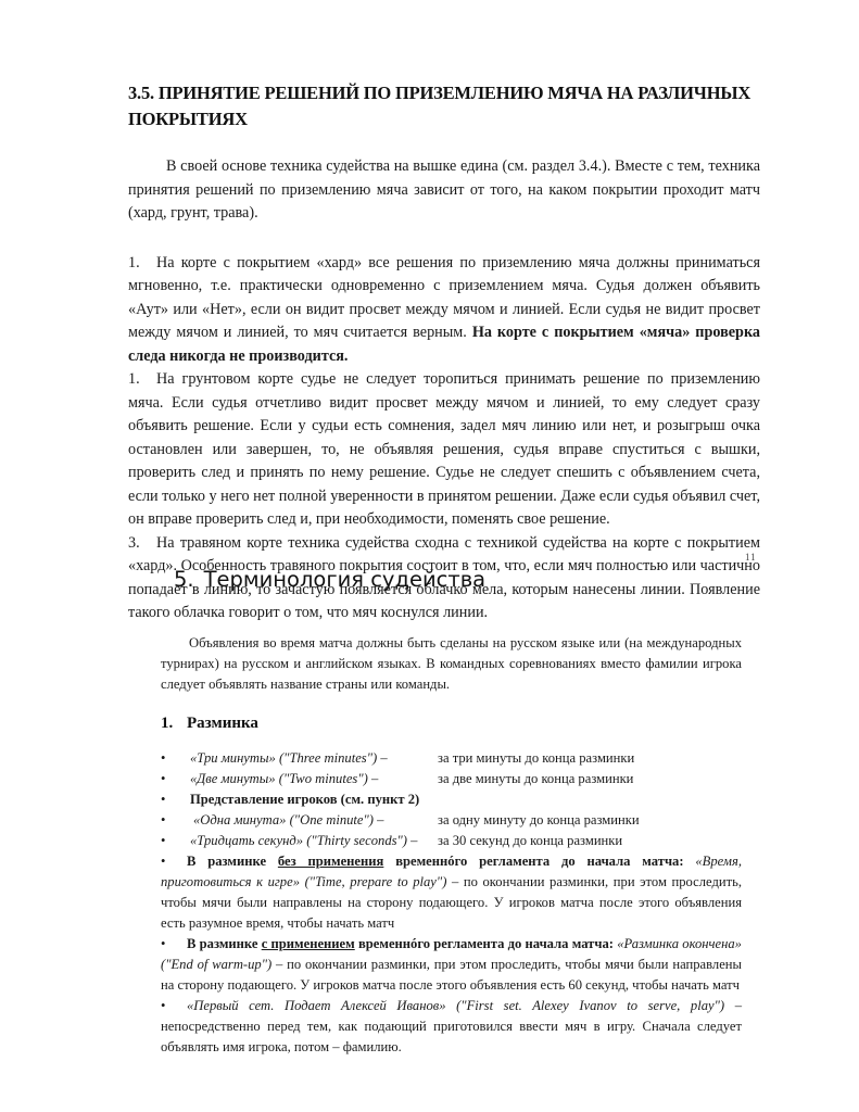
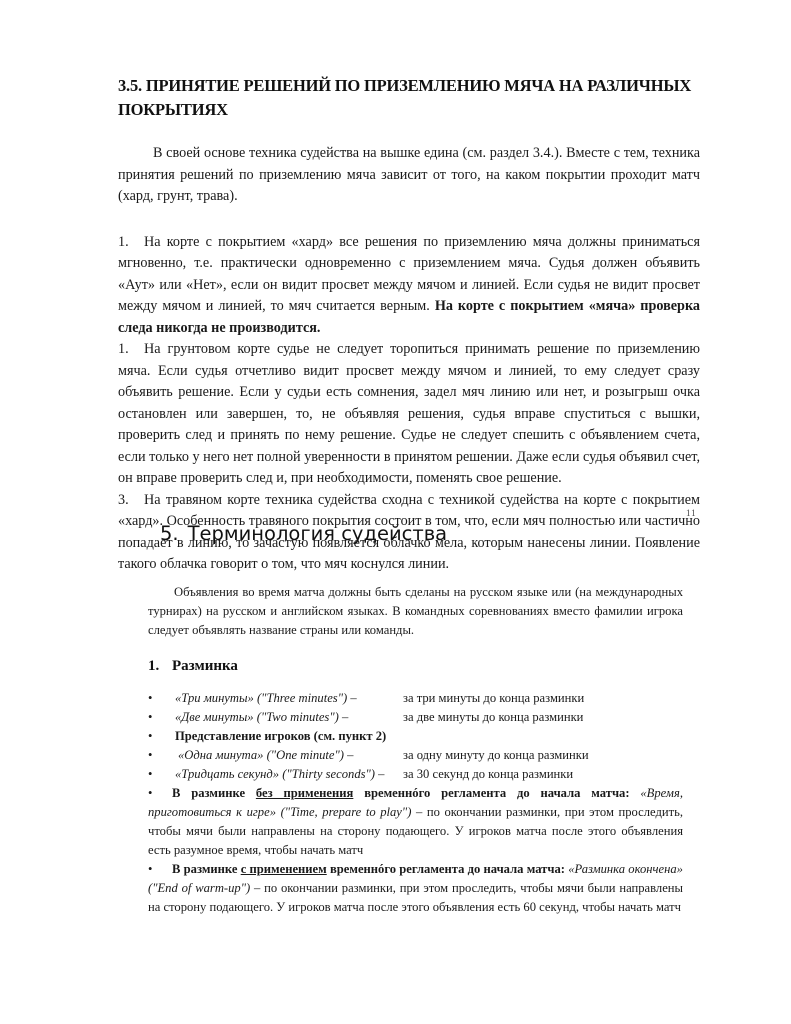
  3.5. ПРИНЯТИЕ РЕШЕНИЙ ПО ПРИЗЕМЛЕНИЮ МЯЧА НА РАЗЛИЧНЫХ ПОКРЫТИЯХ
  В своей основе техника судейства на вышке едина (см. раздел 3.4.). Вместе с тем, техника принятия решений по приземлению мяча зависит от того, на каком покрытии проходит матч (хард, грунт, трава).
  1. На корте с покрытием «хард» все решения по приземлению мяча должны приниматься мгновенно, т.е. практически одновременно с приземлением мяча. Судья должен объявить «Аут» или «Нет», если он видит просвет между мячом и линией. Если судья не видит просвет между мячом и линией, то мяч считается верным. На корте с покрытием «мяча» проверка следа никогда не производится.
  1. На грунтовом корте судье не следует торопиться принимать решение по приземлению мяча. Если судья отчетливо видит просвет между мячом и линией, то ему следует сразу объявить решение. Если у судьи есть сомнения, задел мяч линию или нет, и розыгрыш очка остановлен или завершен, то, не объявляя решения, судья вправе спуститься с вышки, проверить след и принять по нему решение. Судье не следует спешить с объявлением счета, если только у него нет полной уверенности в принятом решении. Даже если судья объявил счет, он вправе проверить след и, при необходимости, поменять свое решение.
  3. На травяном корте техника судейства сходна с техникой судейства на корте с покрытием «хард». Особенность травяного покрытия состоит в том, что, если мяч полностью или частично попадает в линию, то зачастую появляется облачко мела, которым нанесены линии. Появление такого облачка говорит о том, что мяч коснулся линии.
  11
  5. Терминология судейства
  Объявления во время матча должны быть сделаны на русском языке или (на международных турнирах) на русском и английском языках. В командных соревнованиях вместо фамилии игрока следует объявлять название страны или команды.
  1. Разминка
  •
  «Три минуты» ("Three minutes") –
  за три минуты до конца разминки
  •
  «Две минуты» ("Two minutes") –
  за две минуты до конца разминки
  •
  Представление игроков (см. пункт 2)
  •
  «Одна минута» ("One minute") –
  за одну минуту до конца разминки
  •
  «Тридцать секунд» ("Thirty seconds") –
  за 30 секунд до конца разминки
  • В разминке без применения временнóго регламента до начала матча: «Время, приготовиться к игре» ("Time, prepare to play") – по окончании разминки, при этом проследить, чтобы мячи были направлены на сторону подающего. У игроков матча после этого объявления есть разумное время, чтобы начать матч
  • В разминке с применением временнóго регламента до начала матча: «Разминка окончена» ("End of warm-up") – по окончании разминки, при этом проследить, чтобы мячи были направлены на сторону подающего. У игроков матча после этого объявления есть 60 секунд, чтобы начать матч
- • «Первый сет. Подает Алексей Иванов» ("First set. Alexey Ivanov to serve, play") – непосредственно перед тем, как подающий приготовился ввести мяч в игру. Сначала следует объявлять имя игрока, потом – фамилию.
